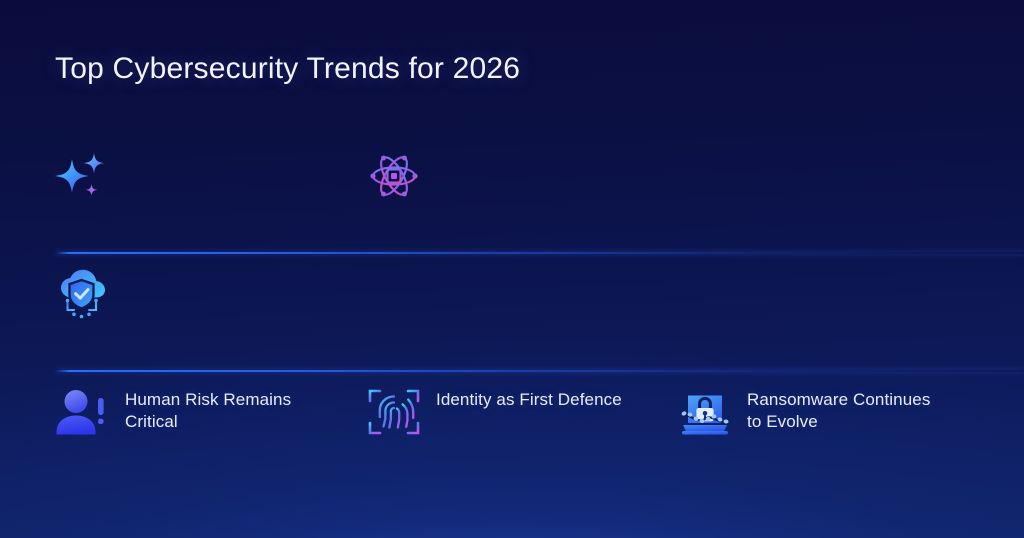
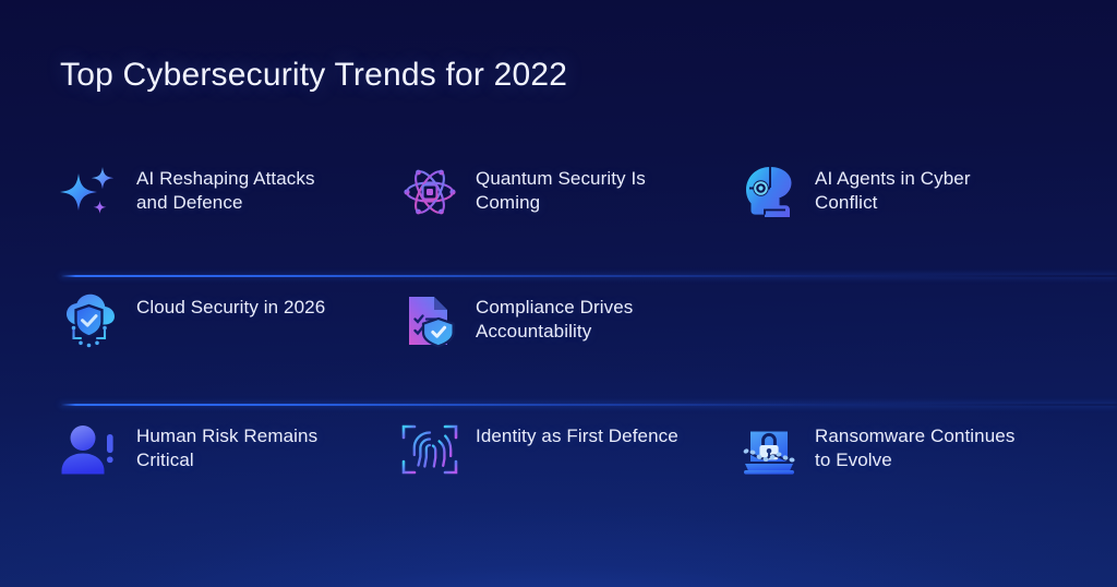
- Top Cybersecurity Trends for 2026
+ Top Cybersecurity Trends for 2022
+ AI Reshaping Attacks and Defence
+ Quantum Security Is Coming
+ AI Agents in Cyber Conflict
+ Cloud Security in 2026
+ Compliance Drives Accountability
